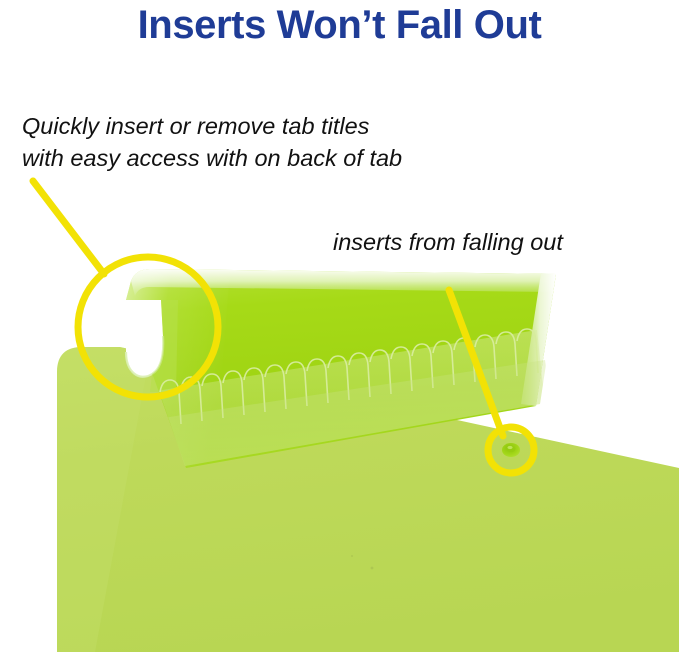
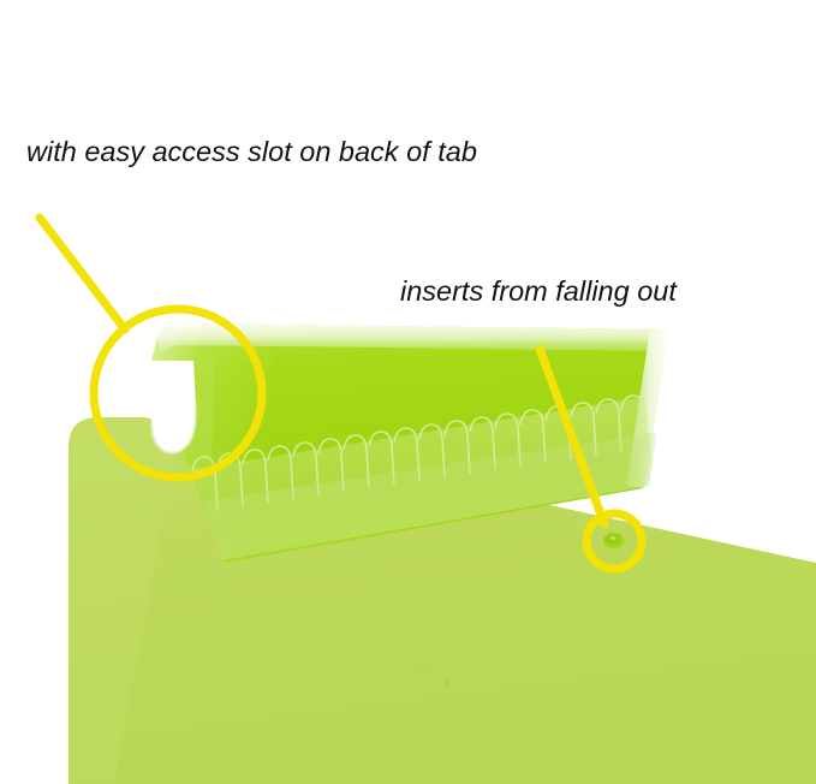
- Inserts Won’t Fall Out
- Quickly insert or remove tab titles
- with easy access with on back of tab
+ with easy access slot on back of tab
  inserts from falling out
